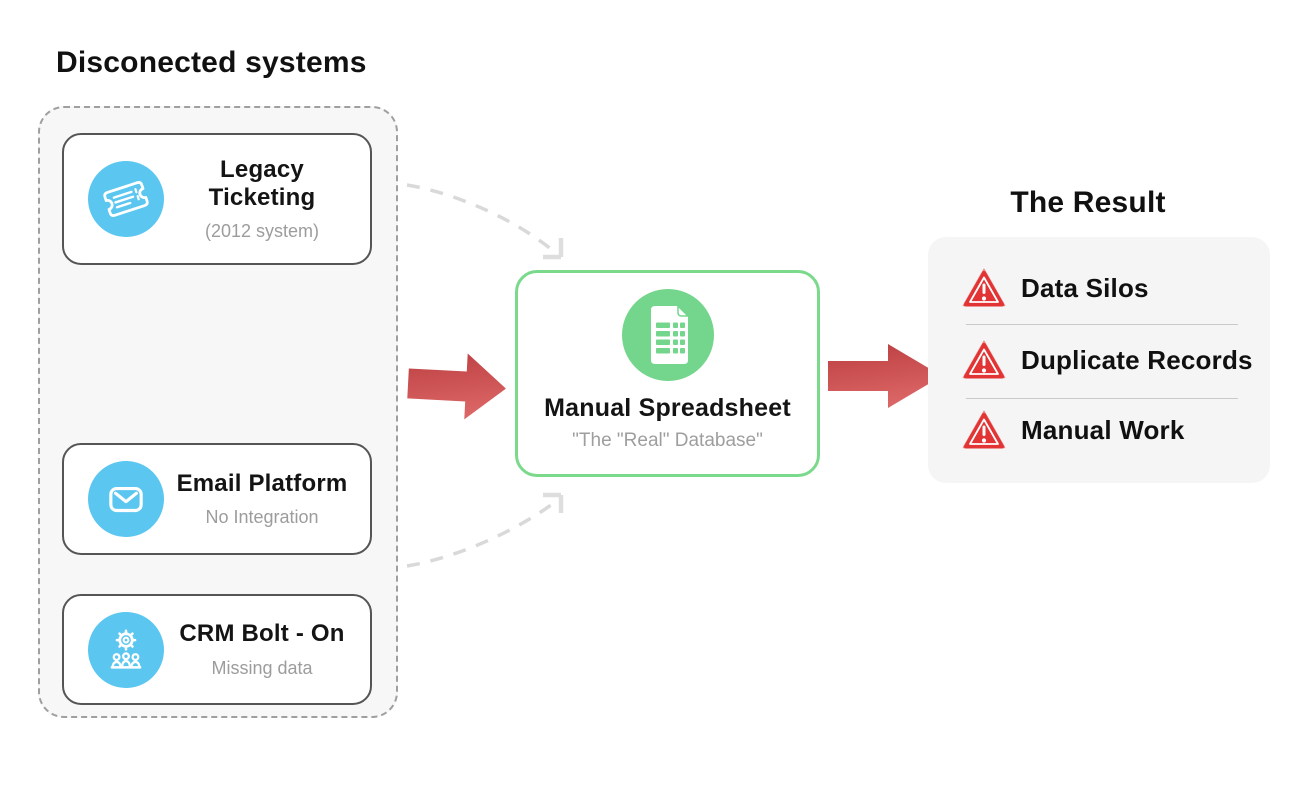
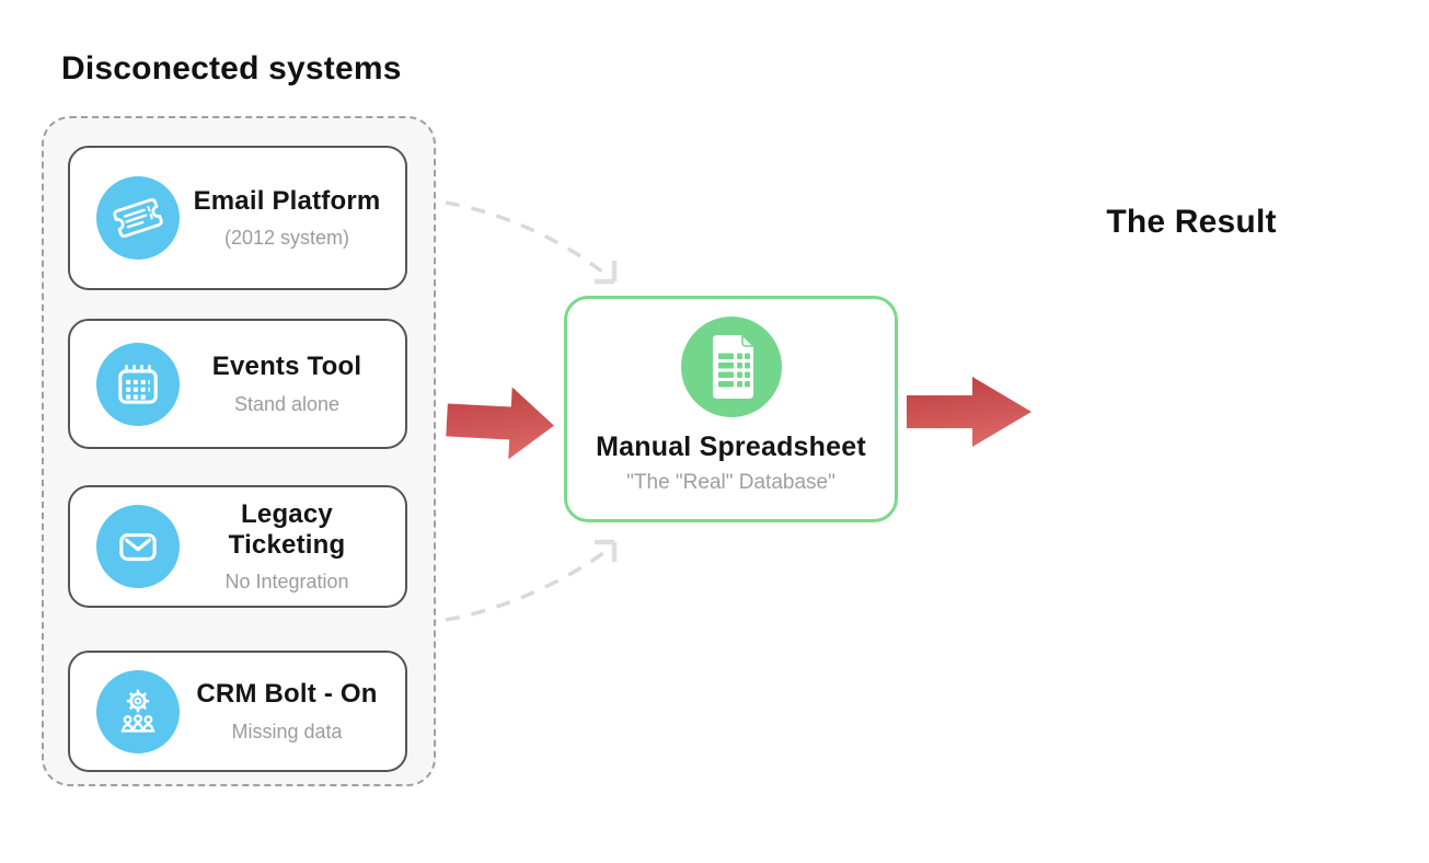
  Disconected systems
- Legacy Ticketing
+ Email Platform
  (2012 system)
+ Events Tool
+ Stand alone
- Email Platform
+ Legacy Ticketing
  No Integration
  CRM Bolt - On
  Missing data
  Manual Spreadsheet
  "The "Real" Database"
  The Result
- Data Silos
- Duplicate Records
- Manual Work
